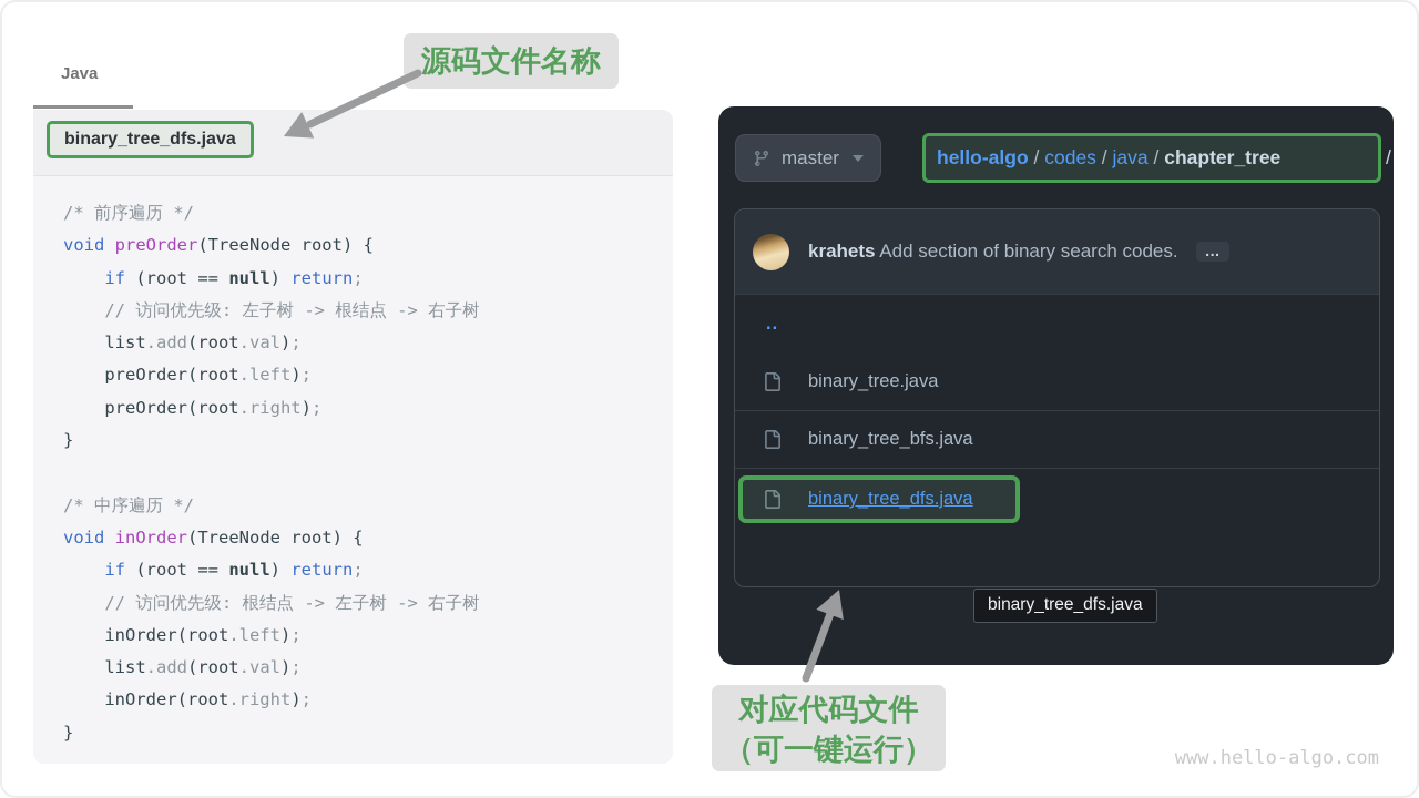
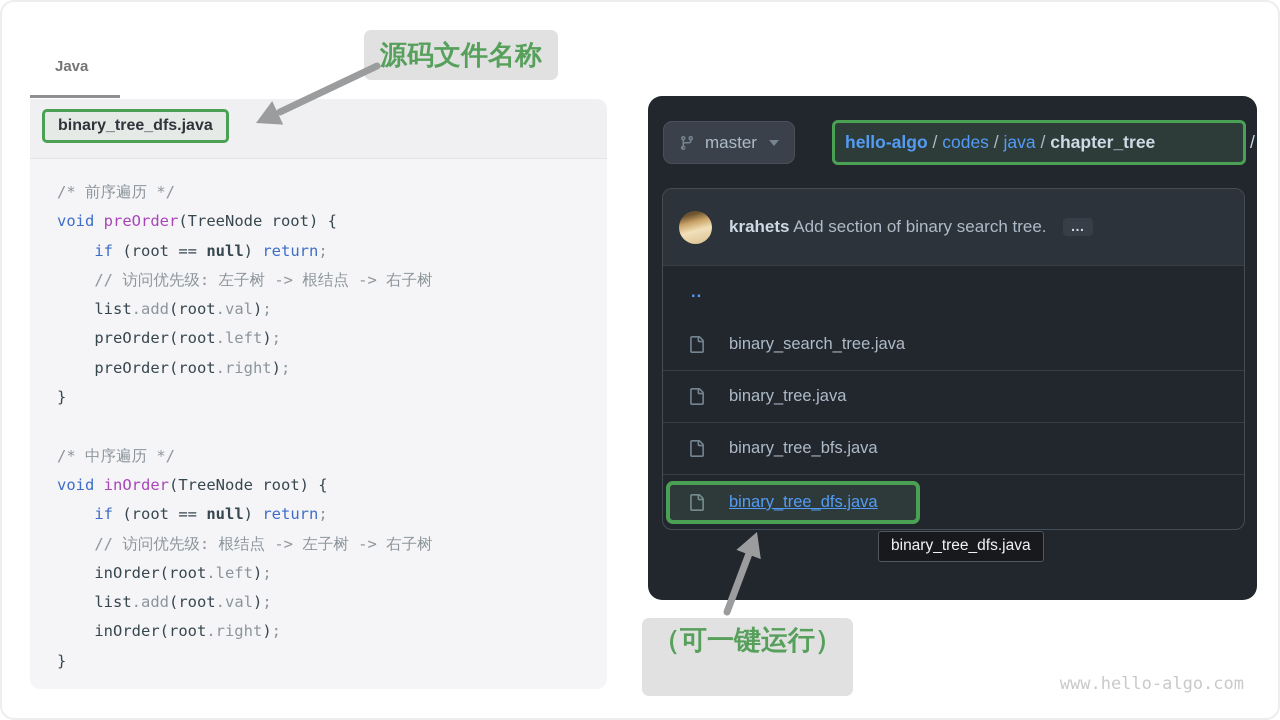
  Java
  binary_tree_dfs.java
  /* 前序遍历 */
  void preOrder(TreeNode root) {
  if (root == null) return;
  // 访问优先级: 左子树 -> 根结点 -> 右子树
  list.add(root.val);
  preOrder(root.left);
  preOrder(root.right);
  }
  /* 中序遍历 */
  void inOrder(TreeNode root) {
  if (root == null) return;
  // 访问优先级: 根结点 -> 左子树 -> 右子树
  inOrder(root.left);
  list.add(root.val);
  inOrder(root.right);
  }
  源码文件名称
- 对应代码文件
  （可一键运行）
  www.hello-algo.com
  master
  hello-algo
  /
  codes
  /
  java
  /
  chapter_tree
  /
- krahets Add section of binary search codes.
+ krahets Add section of binary search tree.
  …
  ..
+ binary_search_tree.java
  binary_tree.java
  binary_tree_bfs.java
  binary_tree_dfs.java
  binary_tree_dfs.java
